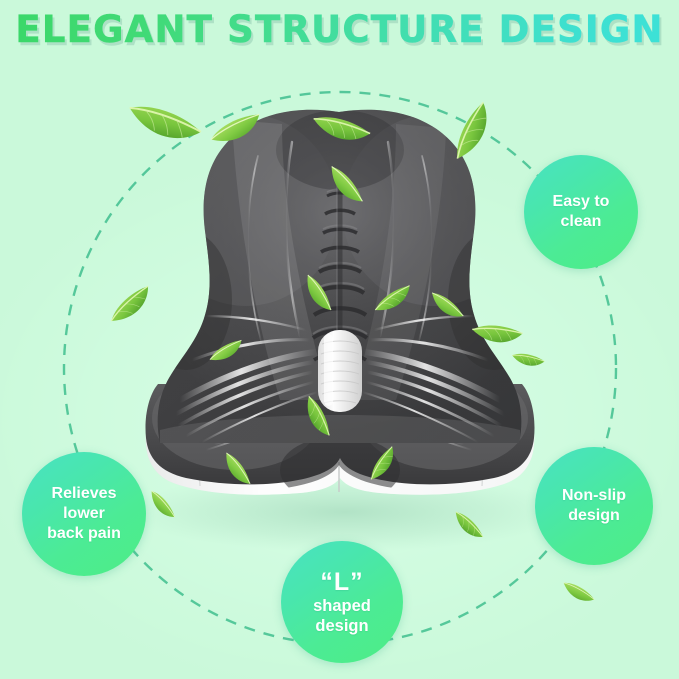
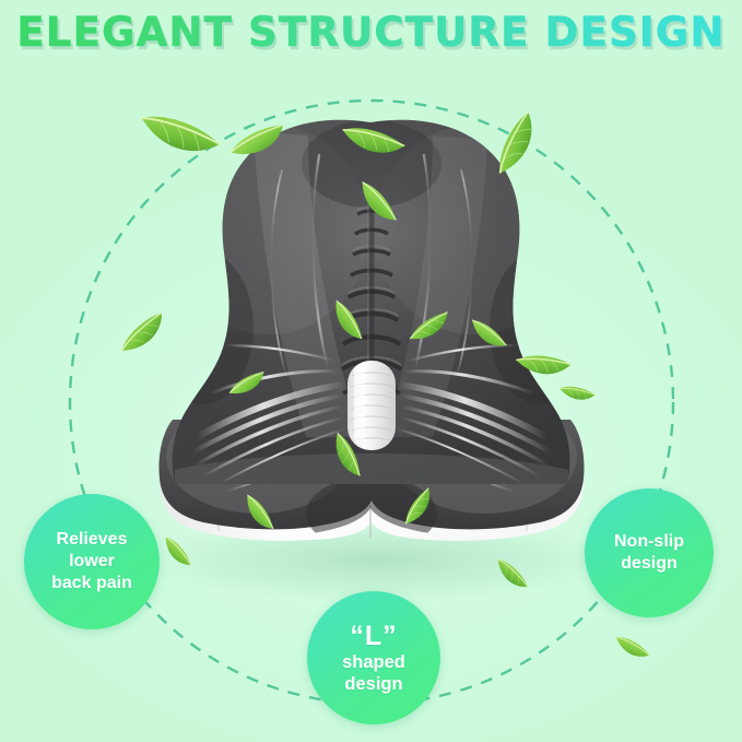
  ELEGANT STRUCTURE DESIGN
- Easy to
- clean
  Relieves
  lower
  back pain
  Non-slip
  design
  “L”
  shaped
  design
